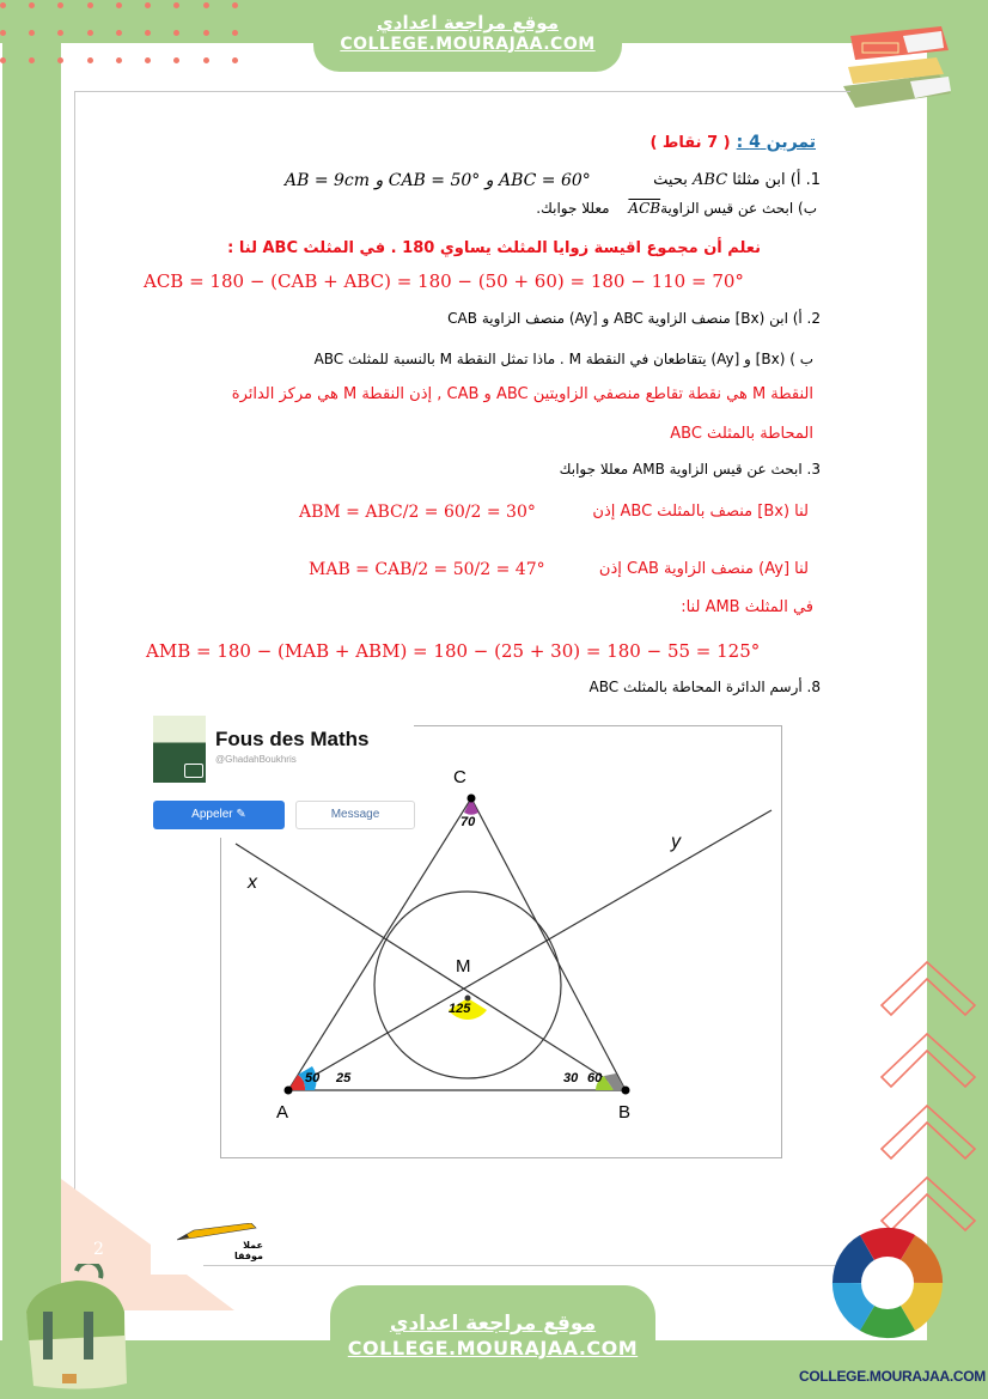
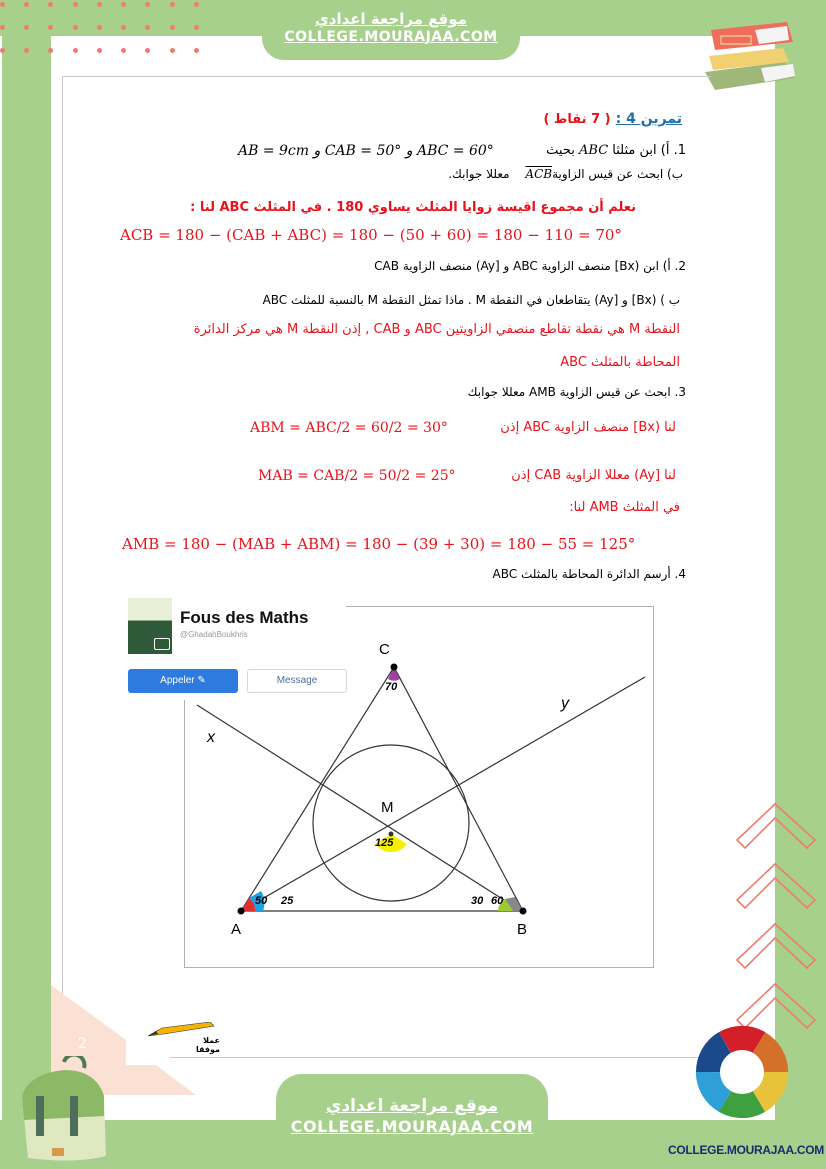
  موقع مراجعة اعدادي
  COLLEGE.MOURAJAA.COM
  تمرين 4 : ( 7 نقاط )
  1. أ) ابن مثلثا ABC بحيث
  AB = 9cm و CAB = 50° و ABC = 60°
  ب) ابحث عن قيس الزاويةACB معللا جوابك.
  نعلم أن مجموع اقيسة زوايا المثلث يساوي 180 . في المثلث ABC لنا :
  ACB = 180 − (CAB + ABC) = 180 − (50 + 60) = 180 − 110 = 70°
  2. أ) ابن (Bx] منصف الزاوية ABC و [Ay) منصف الزاوية CAB
  ب ) (Bx] و [Ay) يتقاطعان في النقطة M . ماذا تمثل النقطة M بالنسبة للمثلث ABC
  النقطة M هي نقطة تقاطع منصفي الزاويتين ABC و CAB , إذن النقطة M هي مركز الدائرة
  المحاطة بالمثلث ABC
  3. ابحث عن قيس الزاوية AMB معللا جوابك
- لنا (Bx] منصف بالمثلث ABC إذن
+ لنا (Bx] منصف الزاوية ABC إذن
  ABM = ABC/2 = 60/2 = 30°
- لنا [Ay) منصف الزاوية CAB إذن
+ لنا [Ay) معللا الزاوية CAB إذن
- MAB = CAB/2 = 50/2 = 47°
+ MAB = CAB/2 = 50/2 = 25°
  في المثلث AMB لنا:
- AMB = 180 − (MAB + ABM) = 180 − (25 + 30) = 180 − 55 = 125°
+ AMB = 180 − (MAB + ABM) = 180 − (39 + 30) = 180 − 55 = 125°
- 8. أرسم الدائرة المحاطة بالمثلث ABC
+ 4. أرسم الدائرة المحاطة بالمثلث ABC
  C
  M
  A
  B
  x
  y
  70
  125
  50
  25
  30
  60
  Fous des Maths
  @GhadahBoukhris
  Appeler ✎
  Message
  2
  عملا موفقا
  موقع مراجعة اعدادي
  COLLEGE.MOURAJAA.COM
  COLLEGE.MOURAJAA.COM
